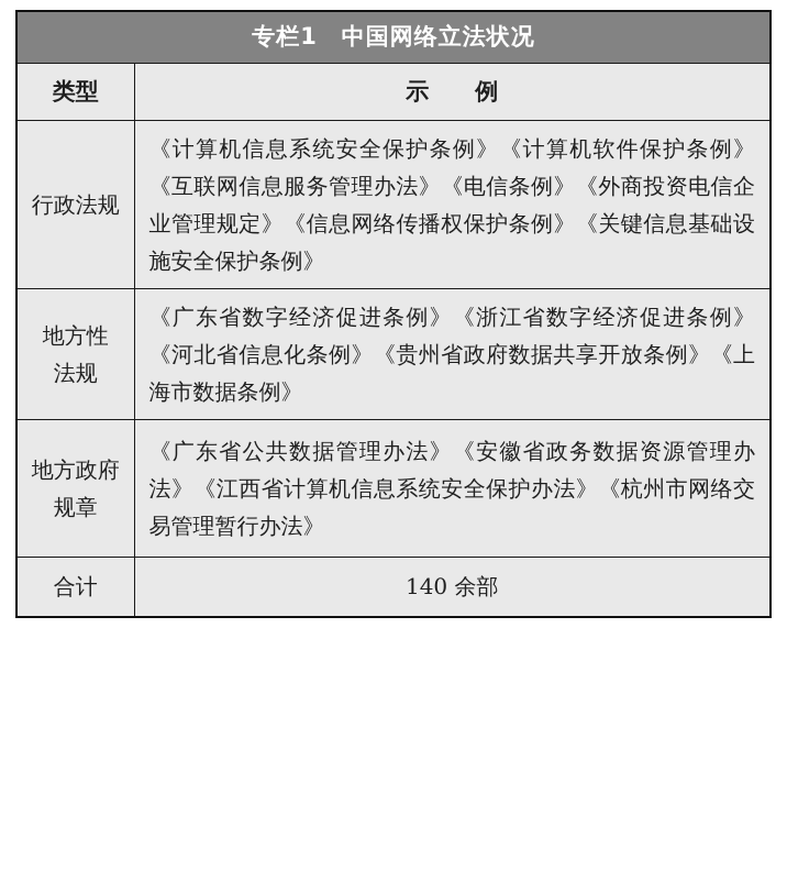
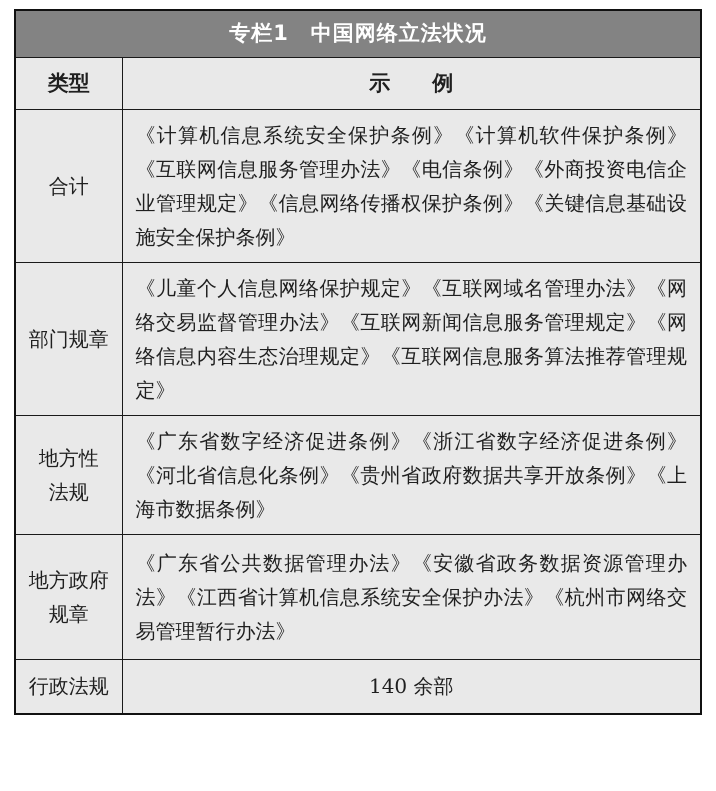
  专栏1 中国网络立法状况
  类型	示 例
- 行政法规	《计算机信息系统安全保护条例》《计算机软件保护条例》《互联网信息服务管理办法》《电信条例》《外商投资电信企业管理规定》《信息网络传播权保护条例》《关键信息基础设施安全保护条例》
+ 合计	《计算机信息系统安全保护条例》《计算机软件保护条例》《互联网信息服务管理办法》《电信条例》《外商投资电信企业管理规定》《信息网络传播权保护条例》《关键信息基础设施安全保护条例》
+ 部门规章	《儿童个人信息网络保护规定》《互联网域名管理办法》《网络交易监督管理办法》《互联网新闻信息服务管理规定》《网络信息内容生态治理规定》《互联网信息服务算法推荐管理规定》
  地方性 法规	《广东省数字经济促进条例》《浙江省数字经济促进条例》《河北省信息化条例》《贵州省政府数据共享开放条例》《上海市数据条例》
  地方政府 规章	《广东省公共数据管理办法》《安徽省政务数据资源管理办法》《江西省计算机信息系统安全保护办法》《杭州市网络交易管理暂行办法》
- 合计	140 余部
+ 行政法规	140 余部
